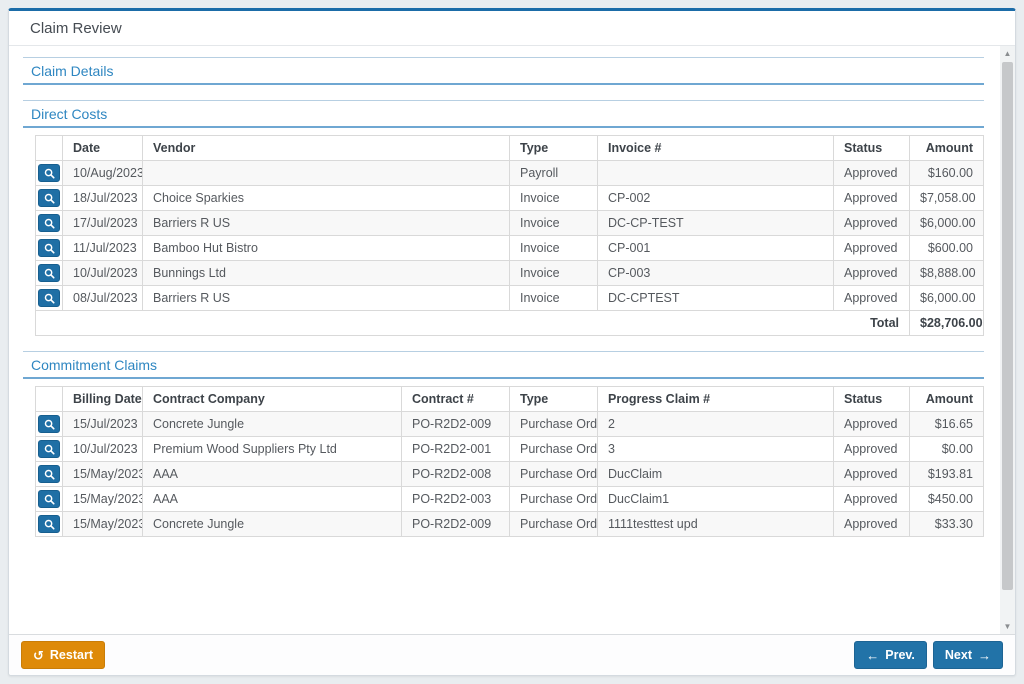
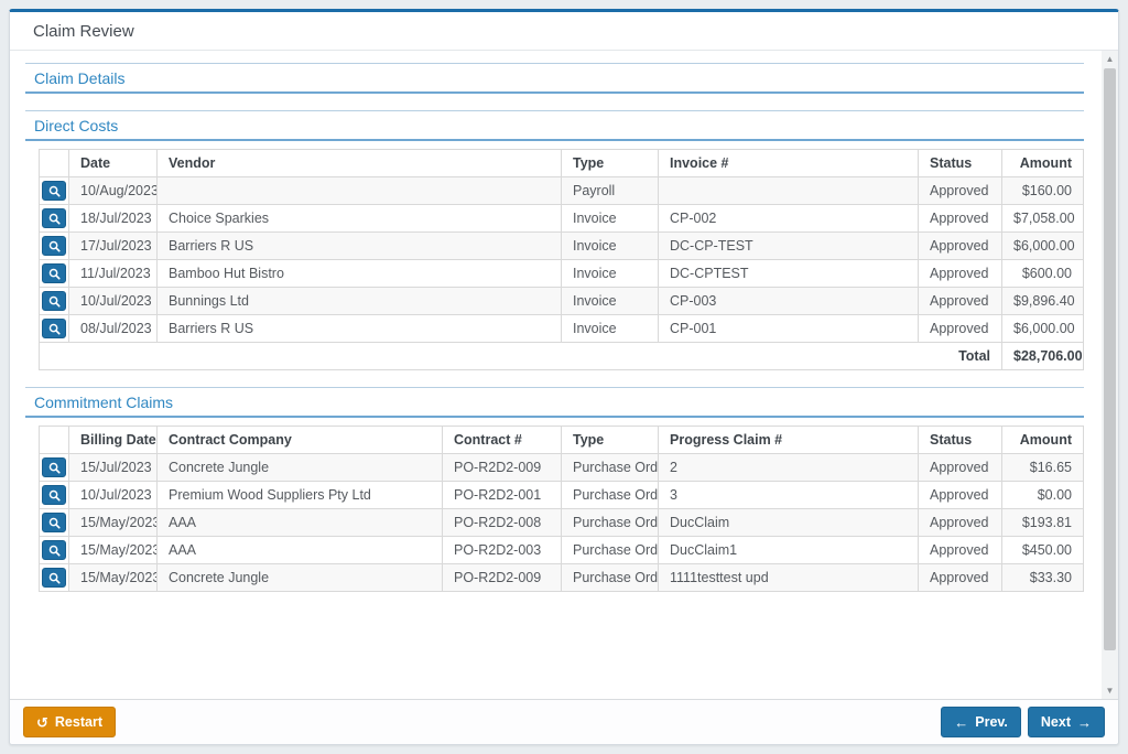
  Claim Review
  Claim Details
  Direct Costs
  	Date	Vendor	Type	Invoice #	Status	Amount
  	10/Aug/2023		Payroll		Approved	$160.00
  	18/Jul/2023	Choice Sparkies	Invoice	CP-002	Approved	$7,058.00
  	17/Jul/2023	Barriers R US	Invoice	DC-CP-TEST	Approved	$6,000.00
- 	11/Jul/2023	Bamboo Hut Bistro	Invoice	CP-001	Approved	$600.00
+ 	11/Jul/2023	Bamboo Hut Bistro	Invoice	DC-CPTEST	Approved	$600.00
- 	10/Jul/2023	Bunnings Ltd	Invoice	CP-003	Approved	$8,888.00
+ 	10/Jul/2023	Bunnings Ltd	Invoice	CP-003	Approved	$9,896.40
- 	08/Jul/2023	Barriers R US	Invoice	DC-CPTEST	Approved	$6,000.00
+ 	08/Jul/2023	Barriers R US	Invoice	CP-001	Approved	$6,000.00
  Total	$28,706.00
  Commitment Claims
  	Billing Date	Contract Company	Contract #	Type	Progress Claim #	Status	Amount
  	15/Jul/2023	Concrete Jungle	PO-R2D2-009	Purchase Ord	2	Approved	$16.65
  	10/Jul/2023	Premium Wood Suppliers Pty Ltd	PO-R2D2-001	Purchase Ord	3	Approved	$0.00
  	15/May/2023	AAA	PO-R2D2-008	Purchase Ord	DucClaim	Approved	$193.81
  	15/May/2023	AAA	PO-R2D2-003	Purchase Ord	DucClaim1	Approved	$450.00
  	15/May/2023	Concrete Jungle	PO-R2D2-009	Purchase Ord	1111testtest upd	Approved	$33.30
  ▲
  ▼
  ↺
  Restart
  ←
  Prev.
  Next
  →
